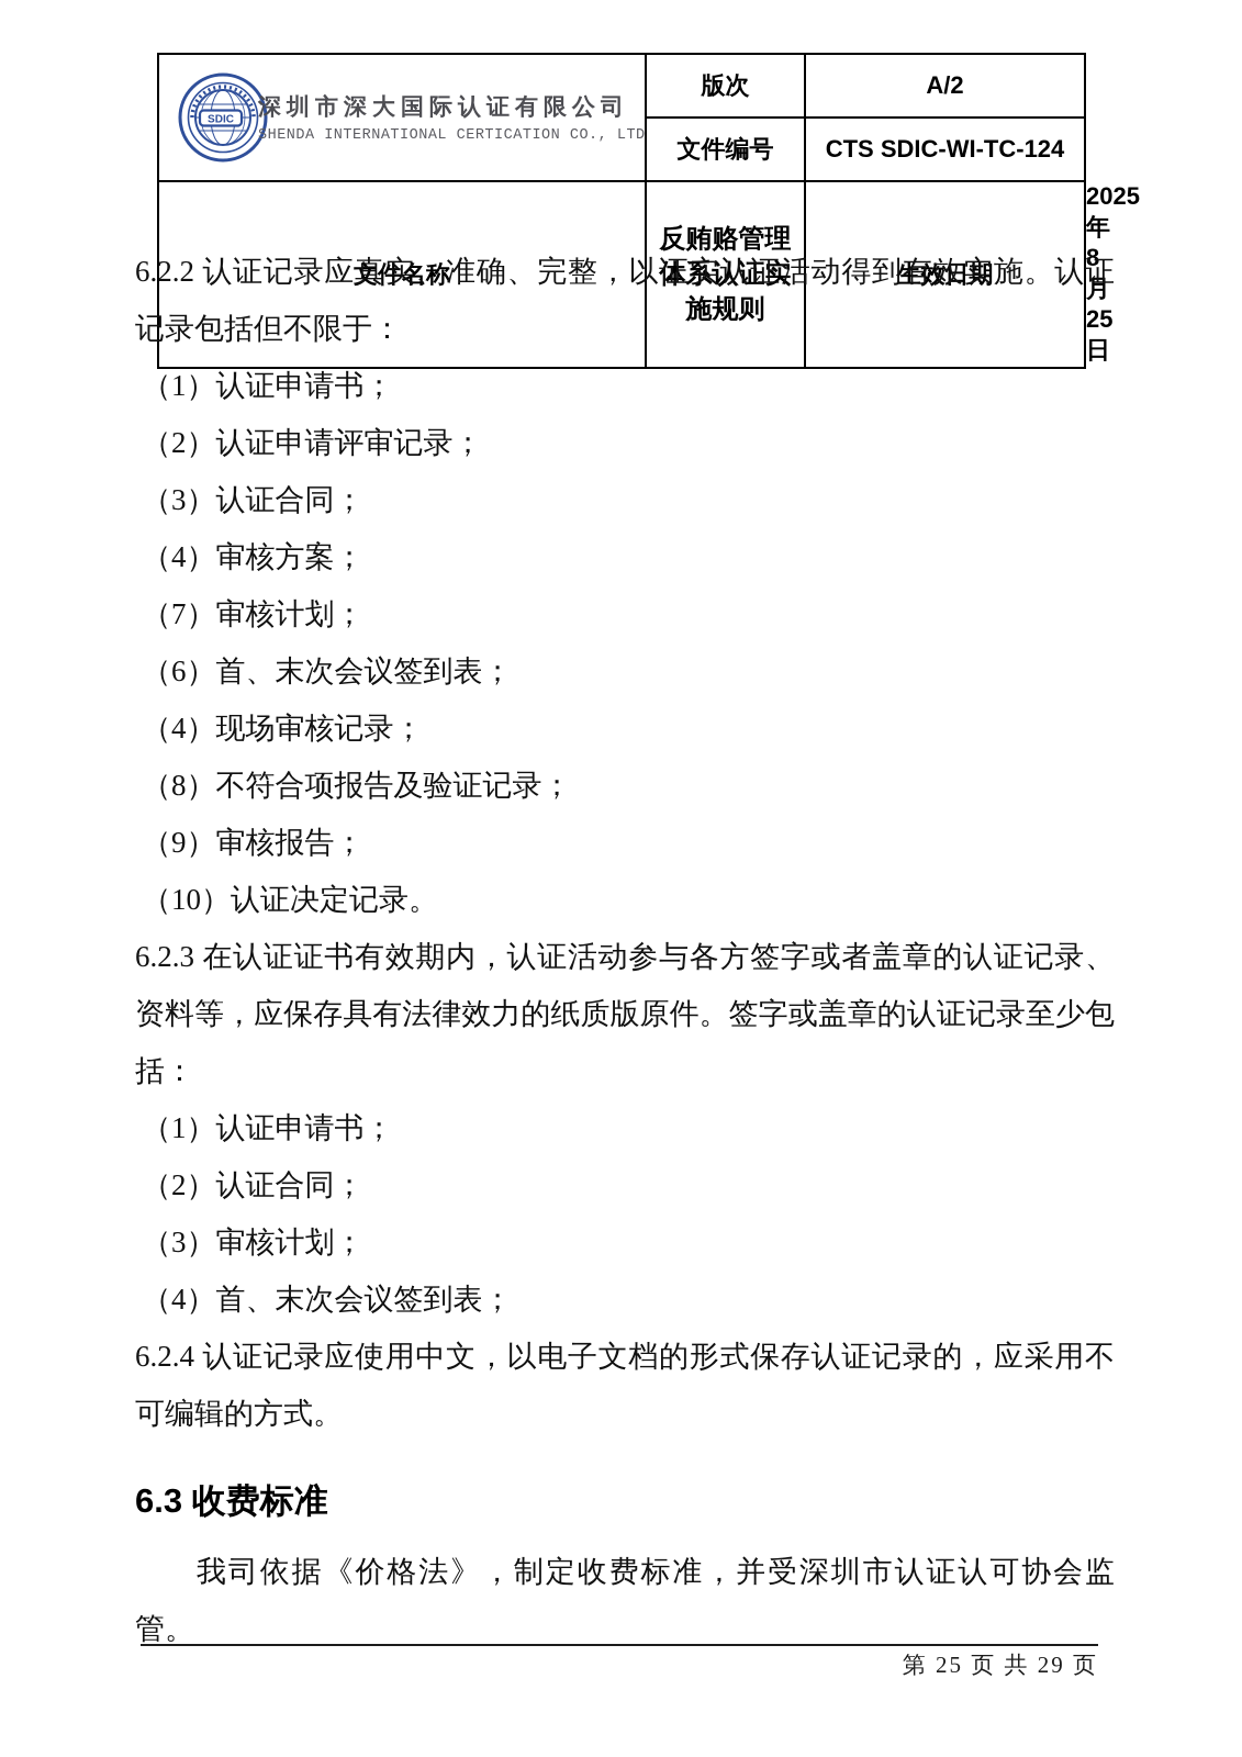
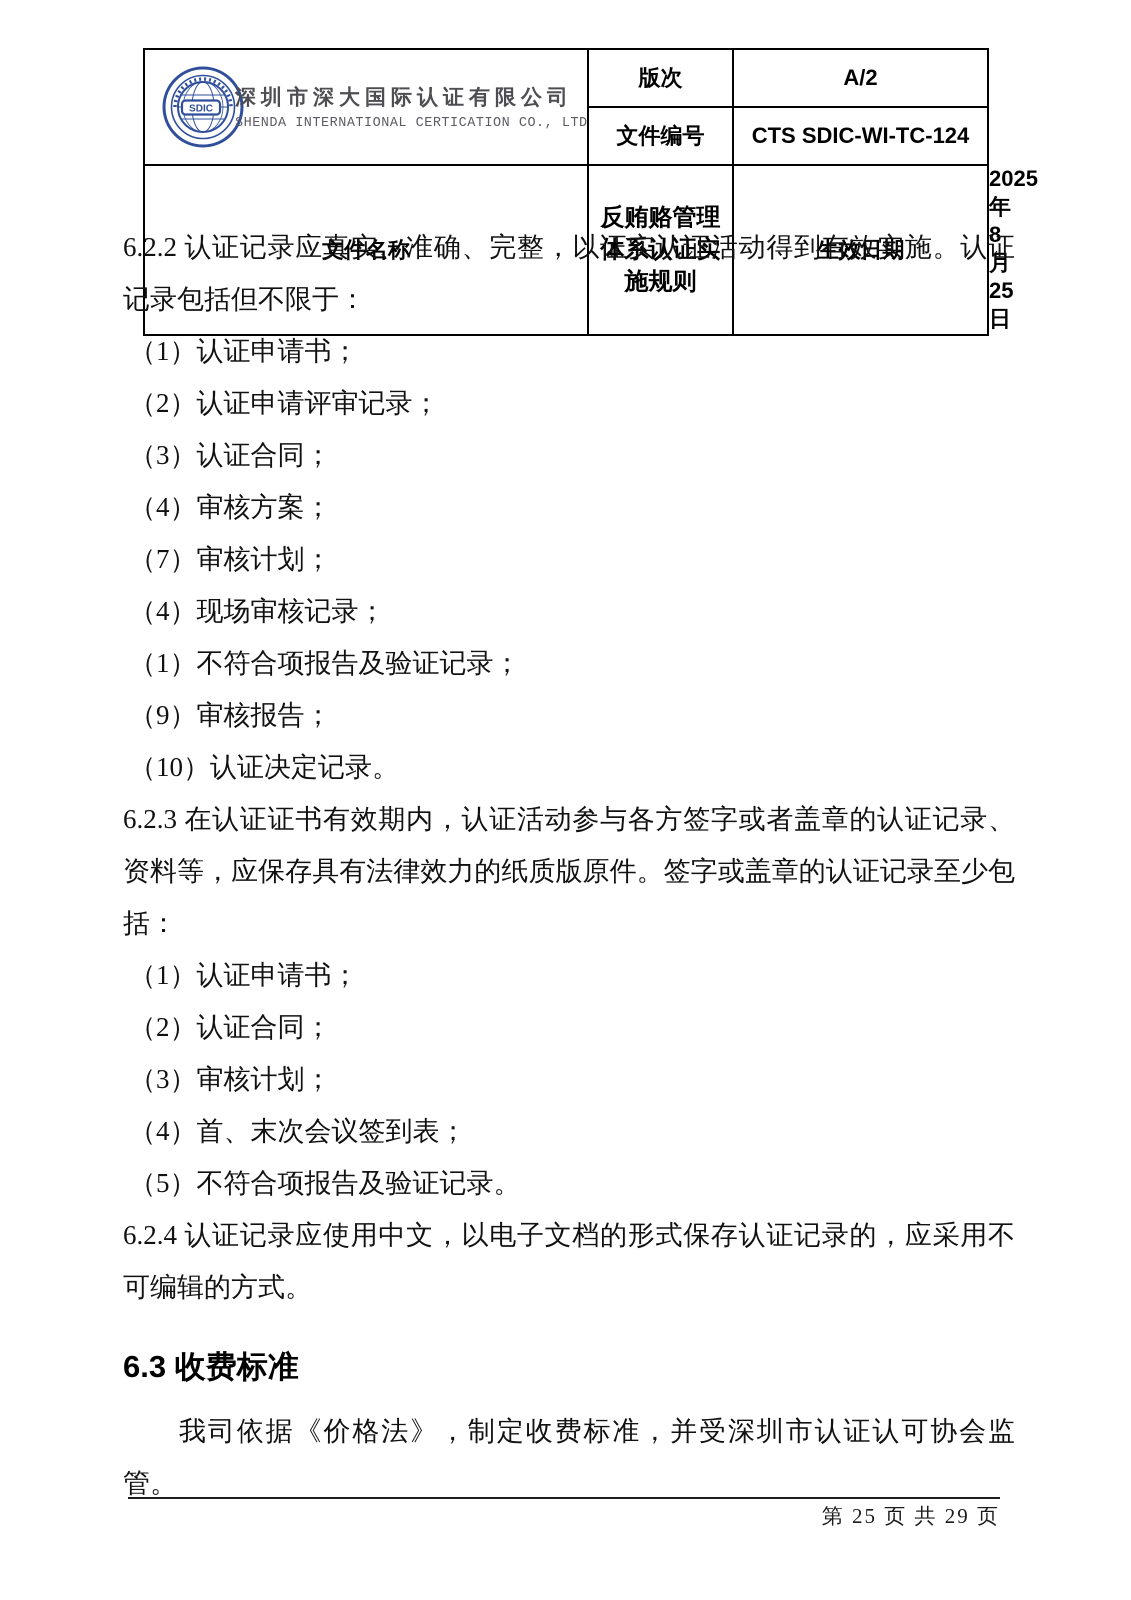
  SDIC 深圳市深大国际认证有限公司 SHENDA INTERNATIONAL CERTICATION CO., LTD	版次	A/2
  文件编号	CTS SDIC-WI-TC-124
  文件名称	反贿赂管理体系认证实施规则	生效日期	2025 年
  6.2.2 认证记录应真实、准确、完整，以证实认证活动得到有效实施。认证记录包括但不限于：
  （1）认证申请书；
  （2）认证申请评审记录；
  （3）认证合同；
  （4）审核方案；
  （7）审核计划；
- （6）首、末次会议签到表；
  （4）现场审核记录；
- （8）不符合项报告及验证记录；
+ （1）不符合项报告及验证记录；
  （9）审核报告；
  （10）认证决定记录。
  6.2.3 在认证证书有效期内，认证活动参与各方签字或者盖章的认证记录、资料等，应保存具有法律效力的纸质版原件。签字或盖章的认证记录至少包括：
  （1）认证申请书；
  （2）认证合同；
  （3）审核计划；
  （4）首、末次会议签到表；
+ （5）不符合项报告及验证记录。
  6.2.4 认证记录应使用中文，以电子文档的形式保存认证记录的，应采用不可编辑的方式。
  6.3 收费标准
  我司依据《价格法》，制定收费标准，并受深圳市认证认可协会监管。
  第 25 页 共 29 页
